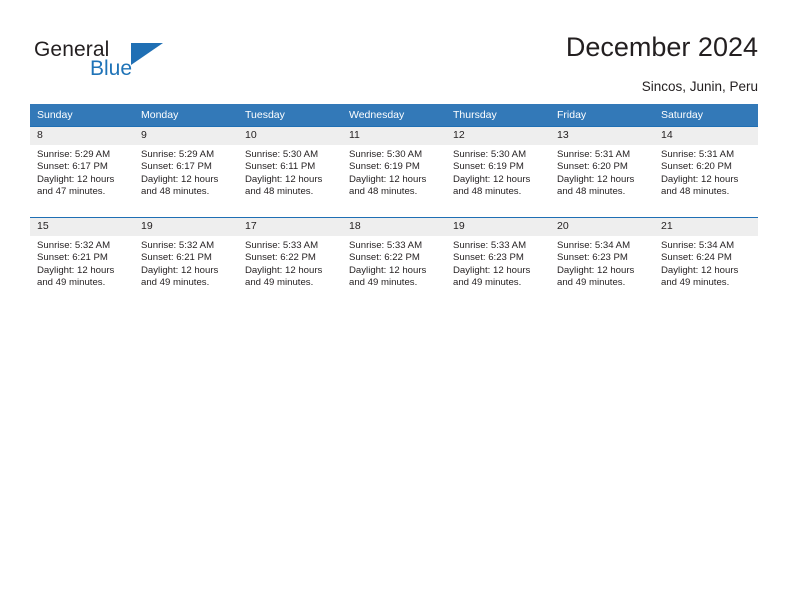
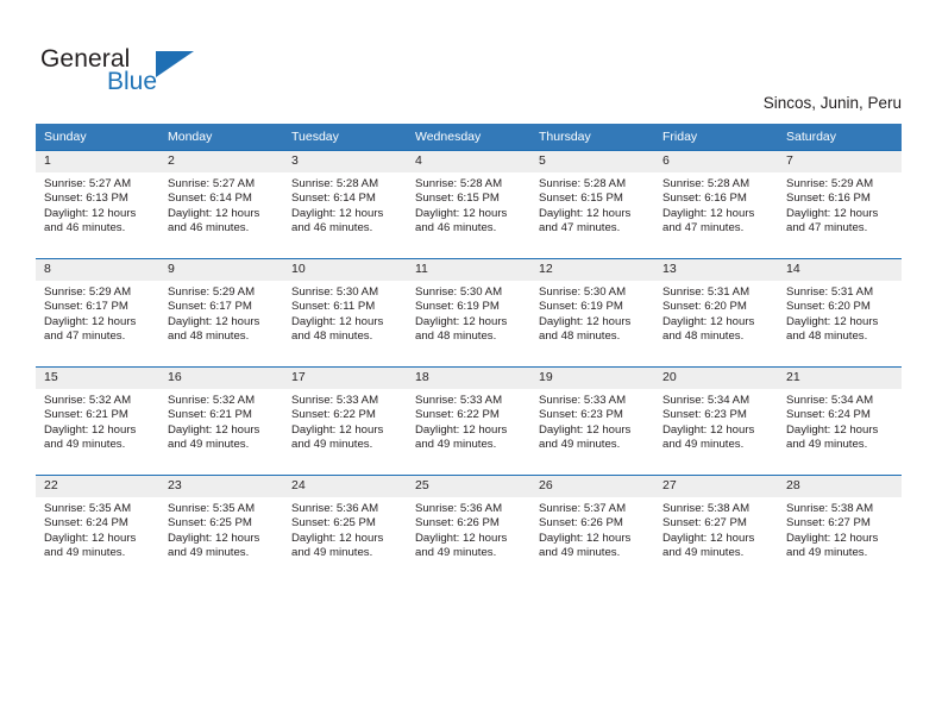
  General
  Blue
- December 2024
  Sincos, Junin, Peru
  Sunday	Monday	Tuesday	Wednesday	Thursday	Friday	Saturday
+ 1Sunrise: 5:27 AMSunset: 6:13 PMDaylight: 12 hoursand 46 minutes.	2Sunrise: 5:27 AMSunset: 6:14 PMDaylight: 12 hoursand 46 minutes.	3Sunrise: 5:28 AMSunset: 6:14 PMDaylight: 12 hoursand 46 minutes.	4Sunrise: 5:28 AMSunset: 6:15 PMDaylight: 12 hoursand 46 minutes.	5Sunrise: 5:28 AMSunset: 6:15 PMDaylight: 12 hoursand 47 minutes.	6Sunrise: 5:28 AMSunset: 6:16 PMDaylight: 12 hoursand 47 minutes.	7Sunrise: 5:29 AMSunset: 6:16 PMDaylight: 12 hoursand 47 minutes.
  8Sunrise: 5:29 AMSunset: 6:17 PMDaylight: 12 hoursand 47 minutes.	9Sunrise: 5:29 AMSunset: 6:17 PMDaylight: 12 hoursand 48 minutes.	10Sunrise: 5:30 AMSunset: 6:11 PMDaylight: 12 hoursand 48 minutes.	11Sunrise: 5:30 AMSunset: 6:19 PMDaylight: 12 hoursand 48 minutes.	12Sunrise: 5:30 AMSunset: 6:19 PMDaylight: 12 hoursand 48 minutes.	13Sunrise: 5:31 AMSunset: 6:20 PMDaylight: 12 hoursand 48 minutes.	14Sunrise: 5:31 AMSunset: 6:20 PMDaylight: 12 hoursand 48 minutes.
- 15Sunrise: 5:32 AMSunset: 6:21 PMDaylight: 12 hoursand 49 minutes.	19Sunrise: 5:32 AMSunset: 6:21 PMDaylight: 12 hoursand 49 minutes.	17Sunrise: 5:33 AMSunset: 6:22 PMDaylight: 12 hoursand 49 minutes.	18Sunrise: 5:33 AMSunset: 6:22 PMDaylight: 12 hoursand 49 minutes.	19Sunrise: 5:33 AMSunset: 6:23 PMDaylight: 12 hoursand 49 minutes.	20Sunrise: 5:34 AMSunset: 6:23 PMDaylight: 12 hoursand 49 minutes.	21Sunrise: 5:34 AMSunset: 6:24 PMDaylight: 12 hoursand 49 minutes.
+ 15Sunrise: 5:32 AMSunset: 6:21 PMDaylight: 12 hoursand 49 minutes.	16Sunrise: 5:32 AMSunset: 6:21 PMDaylight: 12 hoursand 49 minutes.	17Sunrise: 5:33 AMSunset: 6:22 PMDaylight: 12 hoursand 49 minutes.	18Sunrise: 5:33 AMSunset: 6:22 PMDaylight: 12 hoursand 49 minutes.	19Sunrise: 5:33 AMSunset: 6:23 PMDaylight: 12 hoursand 49 minutes.	20Sunrise: 5:34 AMSunset: 6:23 PMDaylight: 12 hoursand 49 minutes.	21Sunrise: 5:34 AMSunset: 6:24 PMDaylight: 12 hoursand 49 minutes.
+ 22Sunrise: 5:35 AMSunset: 6:24 PMDaylight: 12 hoursand 49 minutes.	23Sunrise: 5:35 AMSunset: 6:25 PMDaylight: 12 hoursand 49 minutes.	24Sunrise: 5:36 AMSunset: 6:25 PMDaylight: 12 hoursand 49 minutes.	25Sunrise: 5:36 AMSunset: 6:26 PMDaylight: 12 hoursand 49 minutes.	26Sunrise: 5:37 AMSunset: 6:26 PMDaylight: 12 hoursand 49 minutes.	27Sunrise: 5:38 AMSunset: 6:27 PMDaylight: 12 hoursand 49 minutes.	28Sunrise: 5:38 AMSunset: 6:27 PMDaylight: 12 hoursand 49 minutes.
